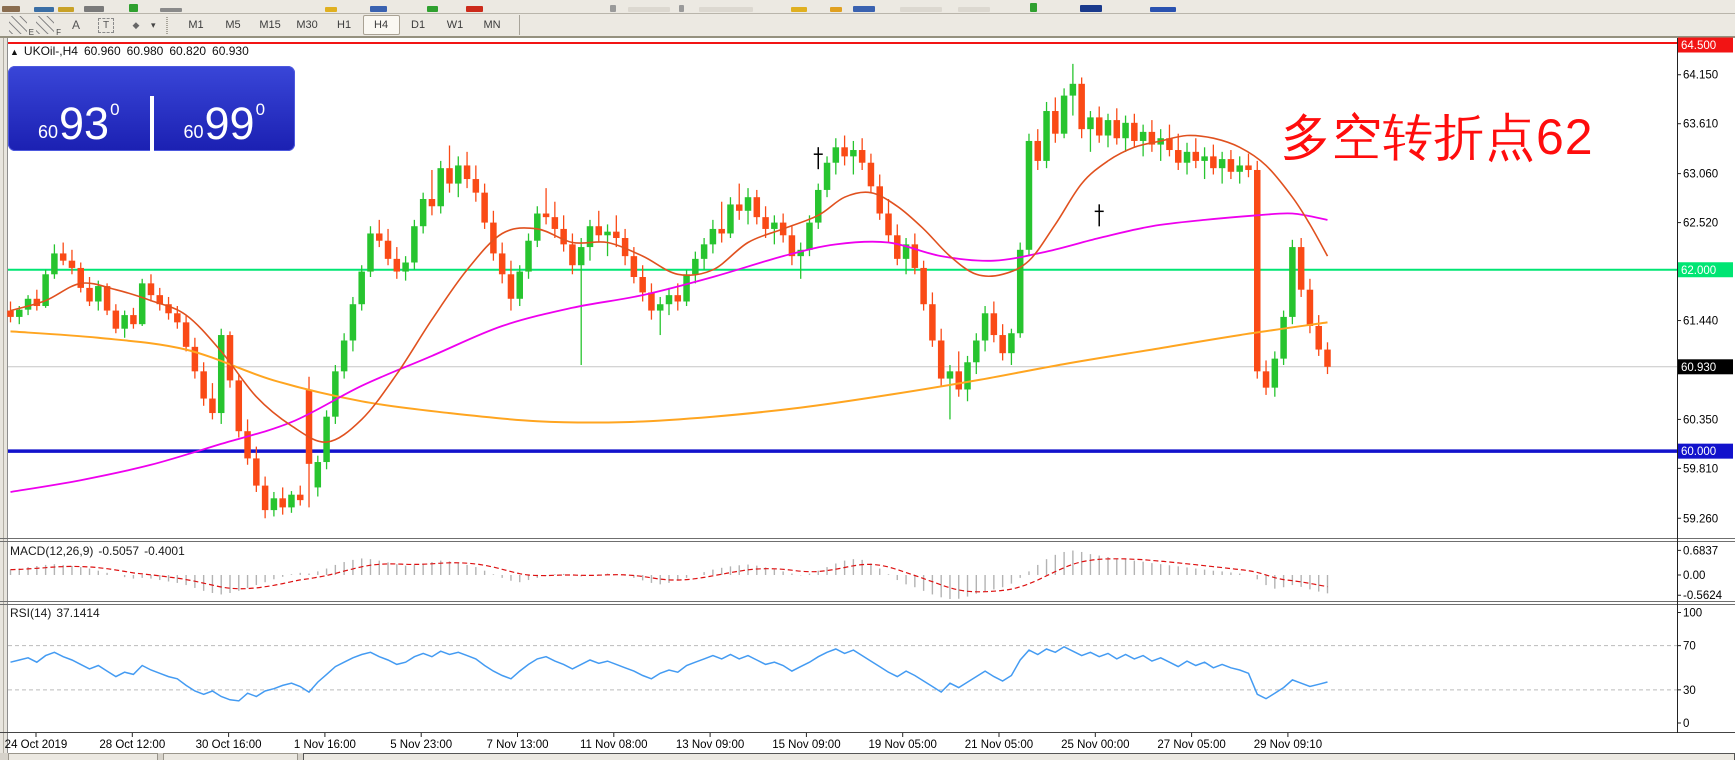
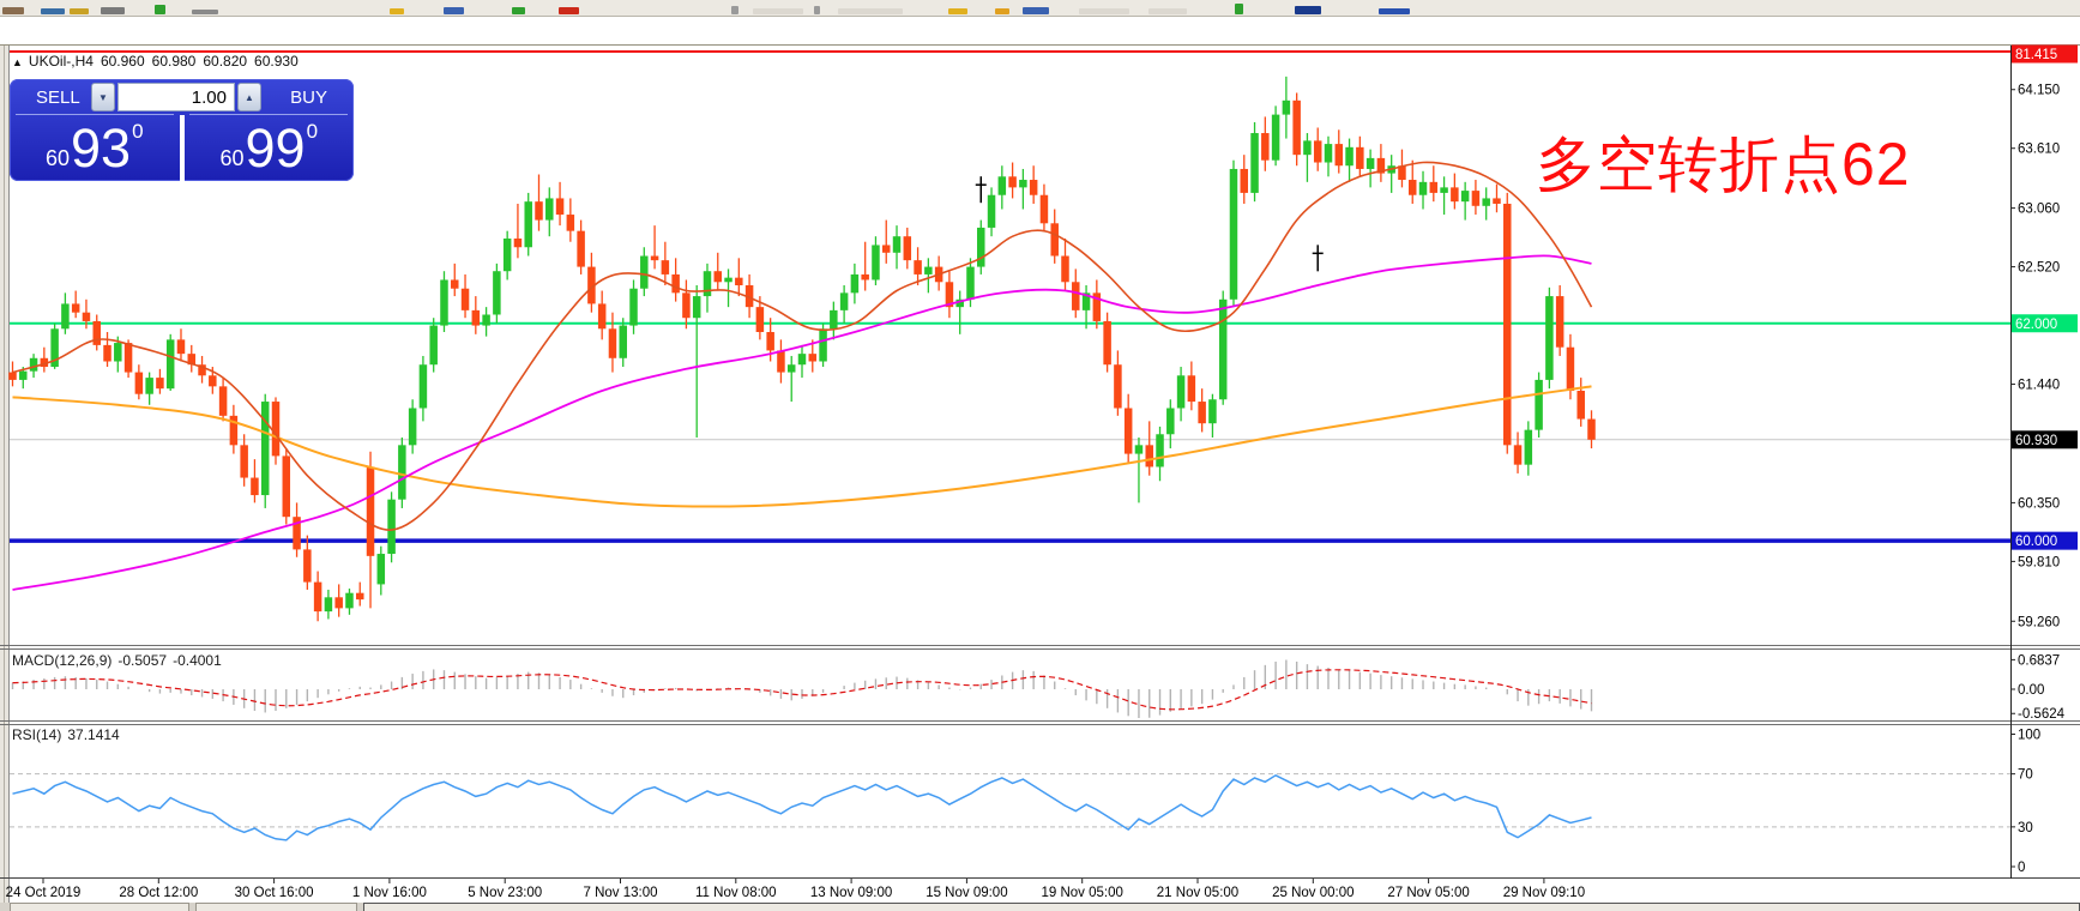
- 64.500
+ 81.415
  64.150
  63.610
  63.060
  62.520
  62.000
  61.440
  60.930
  60.350
  60.000
  59.810
  59.260
  0.6837
  0.00
  -0.5624
  100
  70
  30
  0
  24 Oct 2019
  28 Oct 12:00
  30 Oct 16:00
  1 Nov 16:00
  5 Nov 23:00
  7 Nov 13:00
  11 Nov 08:00
  13 Nov 09:00
  15 Nov 09:00
  19 Nov 05:00
  21 Nov 05:00
  25 Nov 00:00
  27 Nov 05:00
  29 Nov 09:10
- E
- F
- A
- T
- ◆
- ▾
- M1
- M5
- M15
- M30
- H1
- H4
- D1
- W1
- MN
  ▲ UKOil-,H4 60.960 60.980 60.820 60.930
+ SELL
+ BUY
+ ▼
+ 1.00
+ ▲
  60
  93
  0
  60
  99
  0
  MACD(12,26,9) -0.5057 -0.4001
  RSI(14) 37.1414
  多空转折点62
